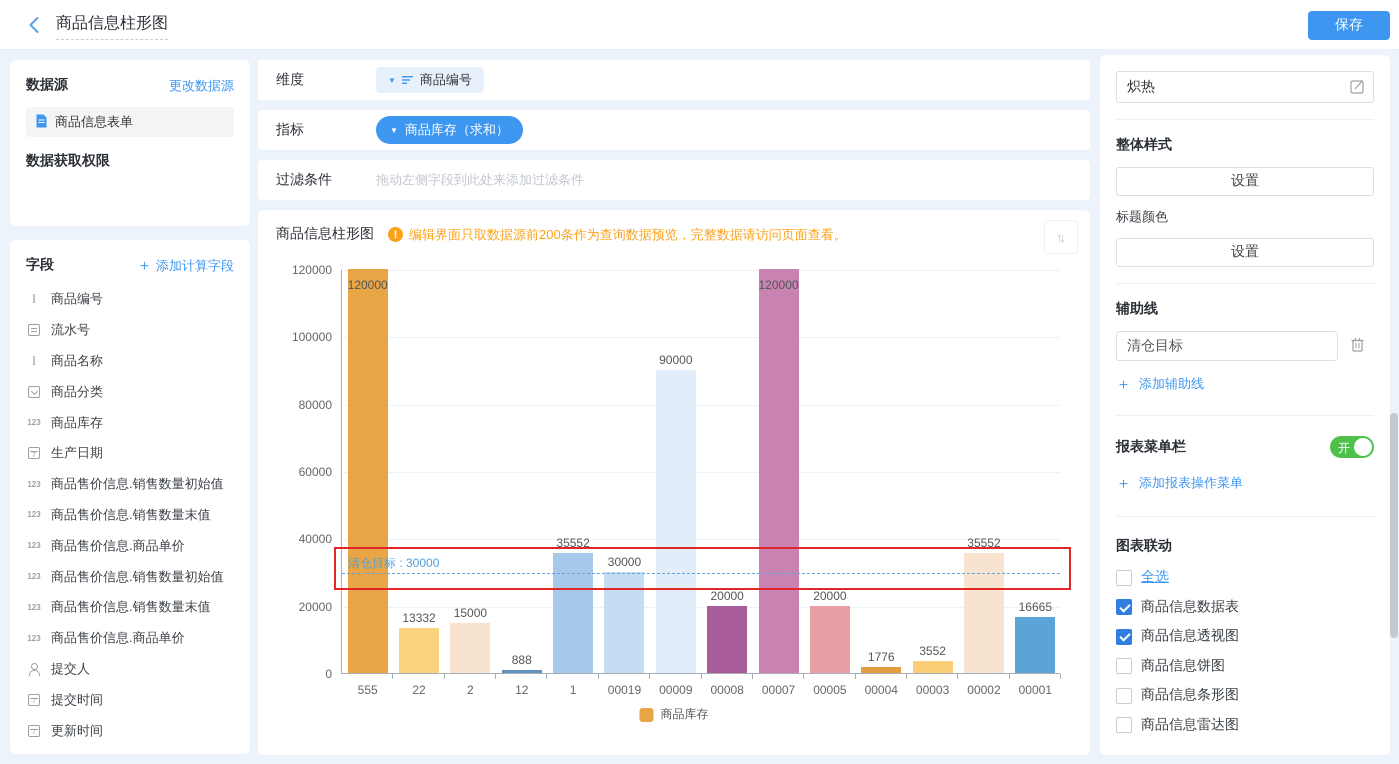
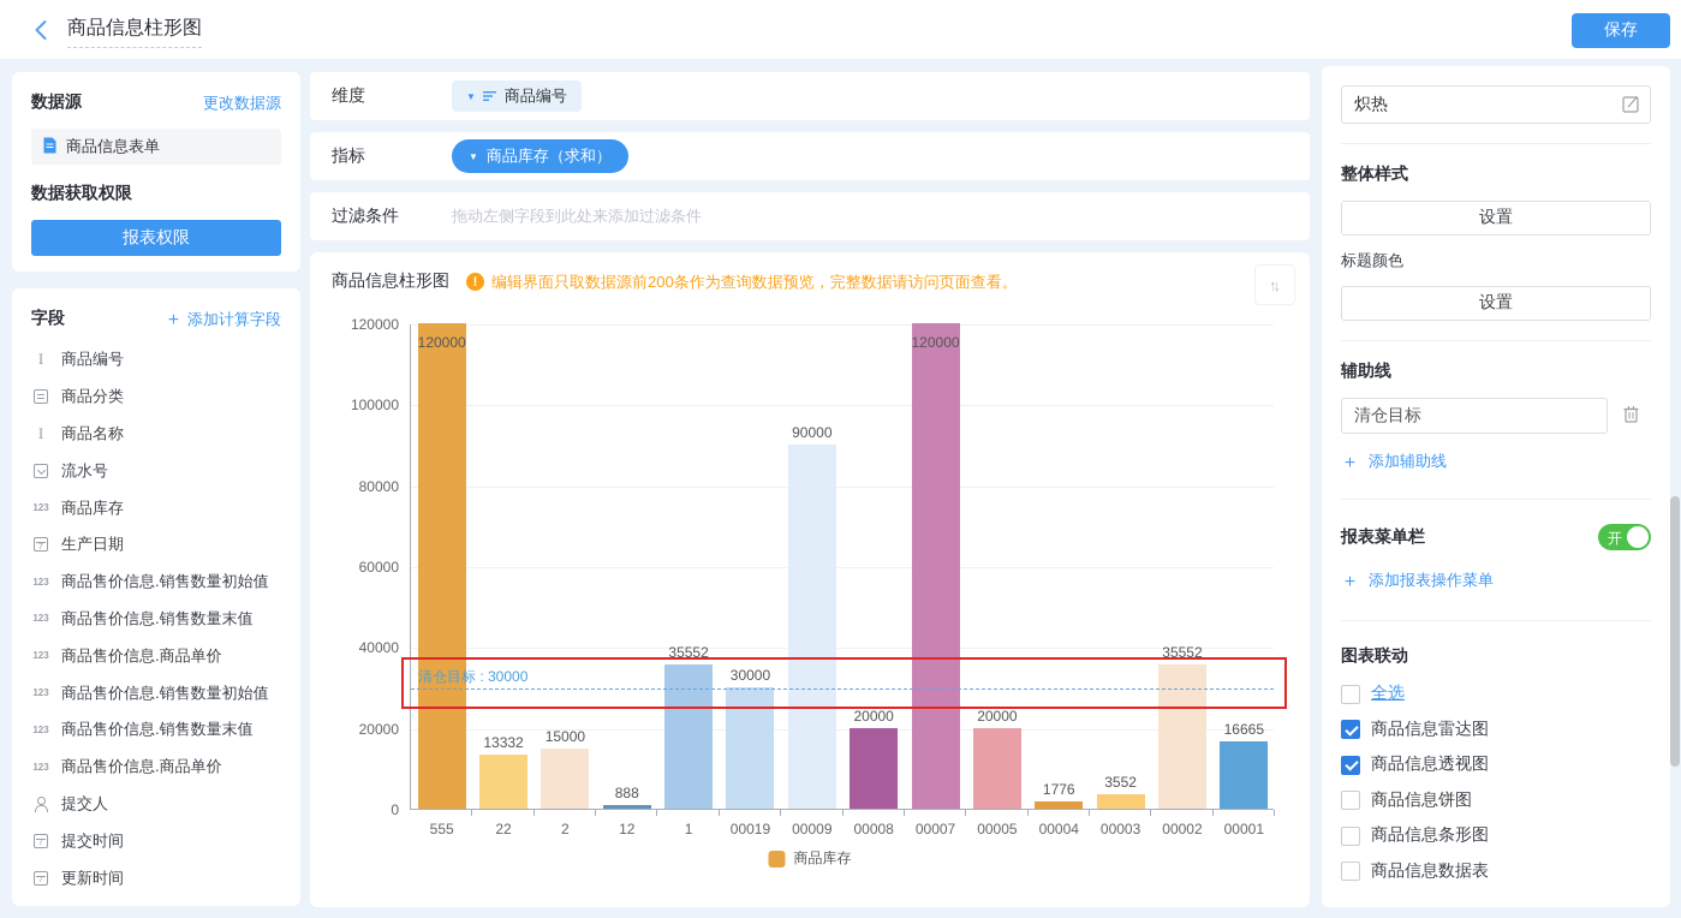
  商品信息柱形图
  保存
  数据源
  更改数据源
  商品信息表单
  数据获取权限
+ 报表权限
  字段
  ＋ 添加计算字段
  I
  商品编号
- 流水号
+ 商品分类
  I
  商品名称
- 商品分类
+ 流水号
  123
  商品库存
  生产日期
  123
  商品售价信息.销售数量初始值
  123
  商品售价信息.销售数量末值
  123
  商品售价信息.商品单价
  123
  商品售价信息.销售数量初始值
  123
  商品售价信息.销售数量末值
  123
  商品售价信息.商品单价
  提交人
  提交时间
  更新时间
  维度
  ▼
  商品编号
  指标
  ▼
  商品库存（求和）
  过滤条件
  拖动左侧字段到此处来添加过滤条件
  商品信息柱形图
  !
  编辑界面只取数据源前200条作为查询数据预览，完整数据请访问页面查看。
  ↑↓
  120000
  555
  13332
  22
  15000
  2
  888
  12
  35552
  1
  30000
  00019
  90000
  00009
  20000
  00008
  120000
  00007
  20000
  00005
  1776
  00004
  3552
  00003
  35552
  00002
  16665
  00001
  清仓目标 : 30000
  0
  20000
  40000
  60000
  80000
  100000
  120000
  商品库存
  炽热
  整体样式
  设置
  标题颜色
  设置
  辅助线
  清仓目标
  ＋
  添加辅助线
  报表菜单栏
  开
  ＋
  添加报表操作菜单
  图表联动
  全选
- 商品信息数据表
+ 商品信息雷达图
  商品信息透视图
  商品信息饼图
  商品信息条形图
- 商品信息雷达图
+ 商品信息数据表
